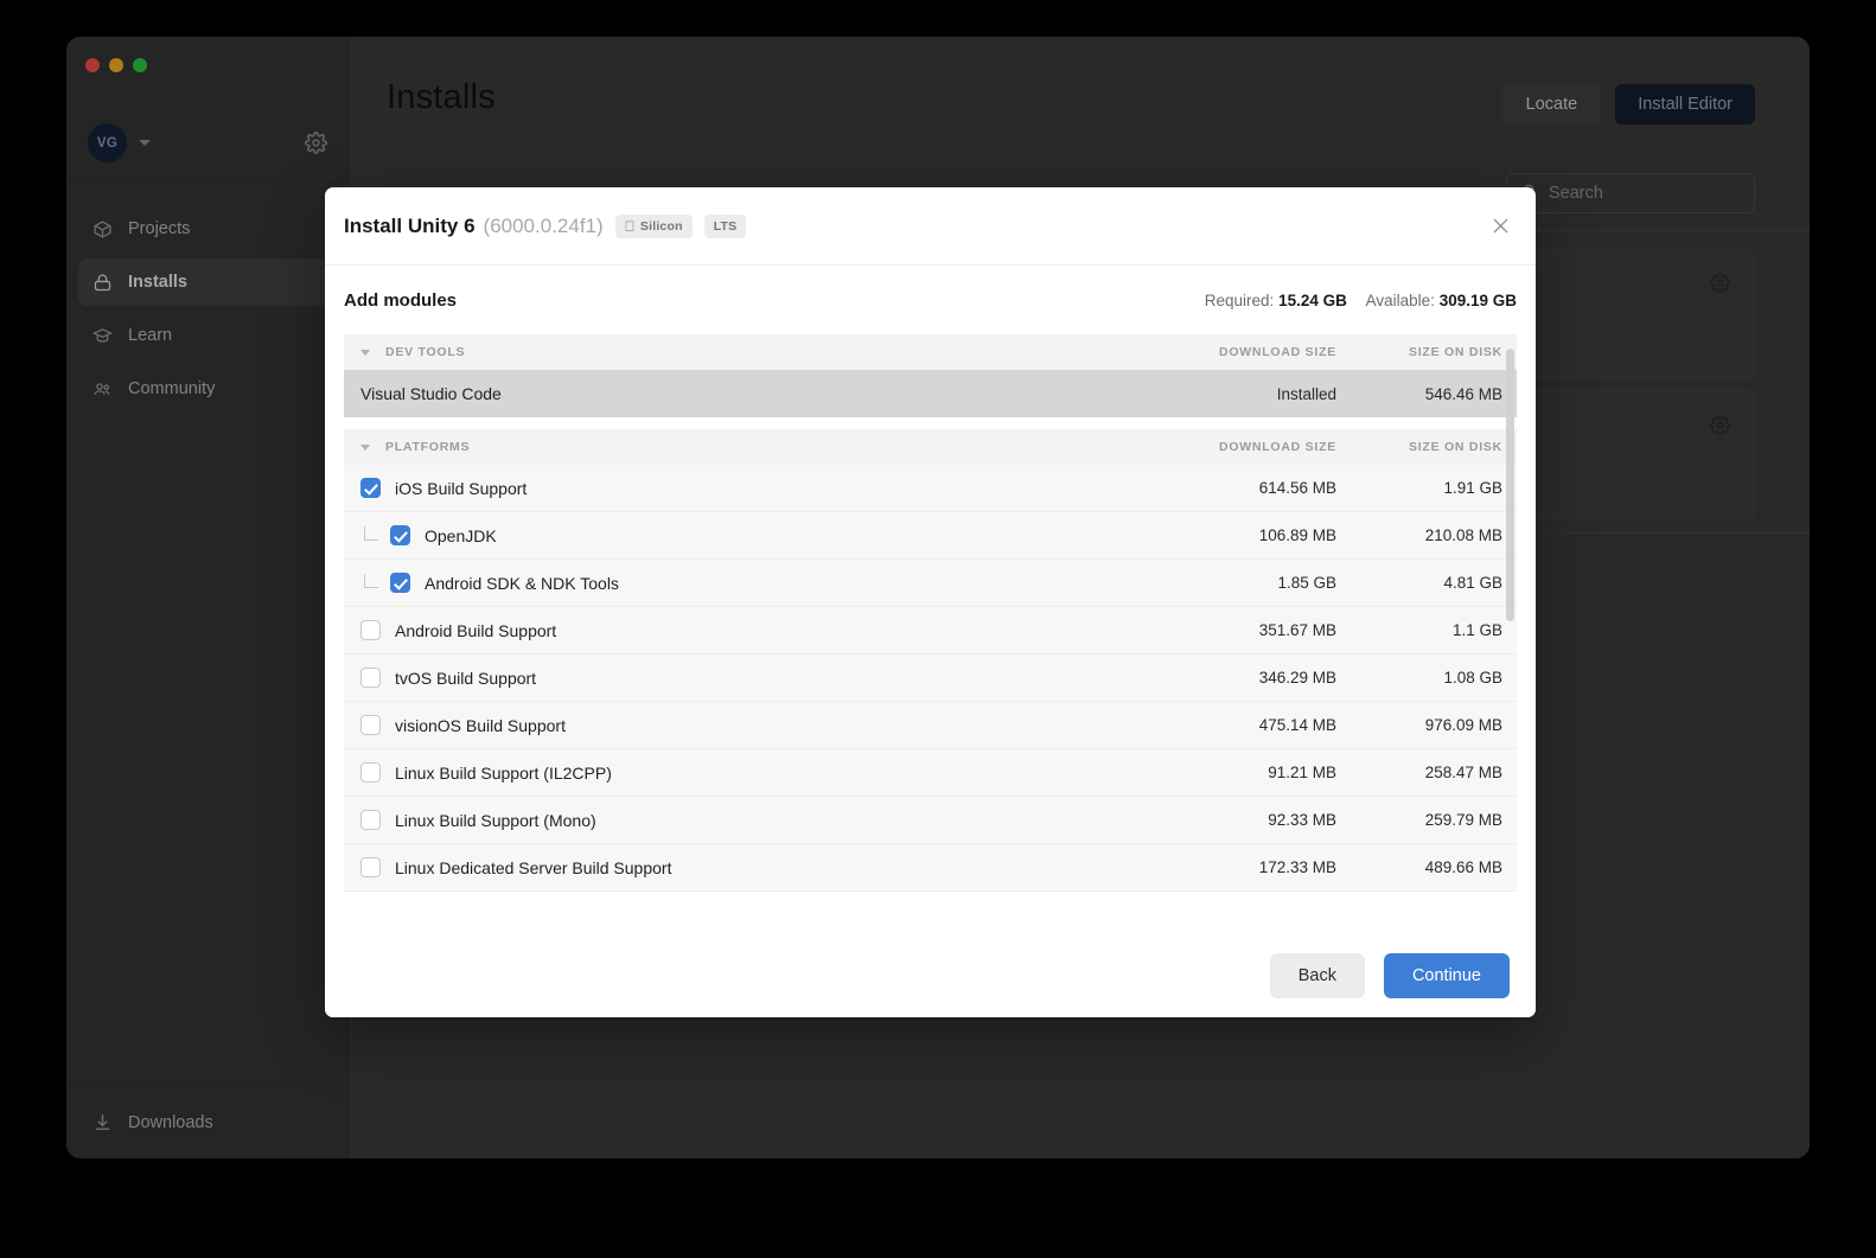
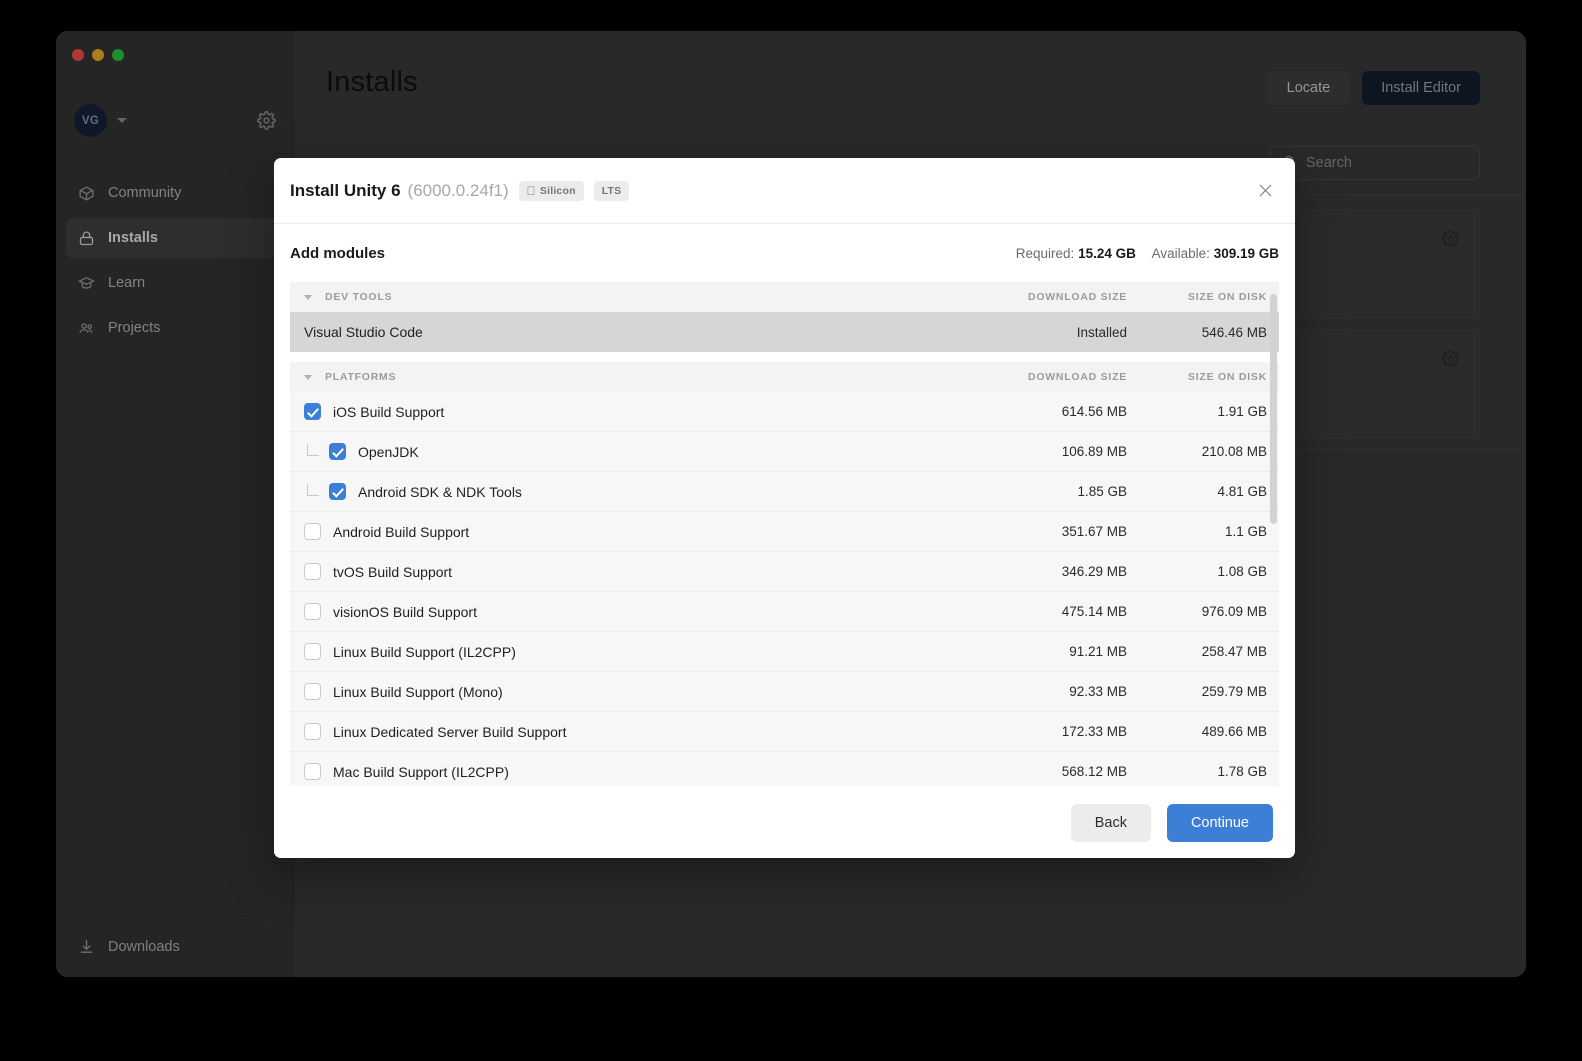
  VG
- Projects
+ Community
  Installs
  Learn
- Community
+ Projects
  Downloads
  Installs
  Locate
  Install Editor
  Search
  Install Unity 6
  (6000.0.24f1)
  
  Silicon
  LTS
  Add modules
  Required: 15.24 GB Available: 309.19 GB
  DEV TOOLS
  DOWNLOAD SIZE
  SIZE ON DISK
  Visual Studio Code
  Installed
  546.46 MB
  PLATFORMS
  DOWNLOAD SIZE
  SIZE ON DISK
  iOS Build Support
  614.56 MB
  1.91 GB
  OpenJDK
  106.89 MB
  210.08 MB
  Android SDK & NDK Tools
  1.85 GB
  4.81 GB
  Android Build Support
  351.67 MB
  1.1 GB
  tvOS Build Support
  346.29 MB
  1.08 GB
  visionOS Build Support
  475.14 MB
  976.09 MB
  Linux Build Support (IL2CPP)
  91.21 MB
  258.47 MB
  Linux Build Support (Mono)
  92.33 MB
  259.79 MB
  Linux Dedicated Server Build Support
  172.33 MB
  489.66 MB
+ Mac Build Support (IL2CPP)
+ 568.12 MB
+ 1.78 GB
  Back
  Continue
